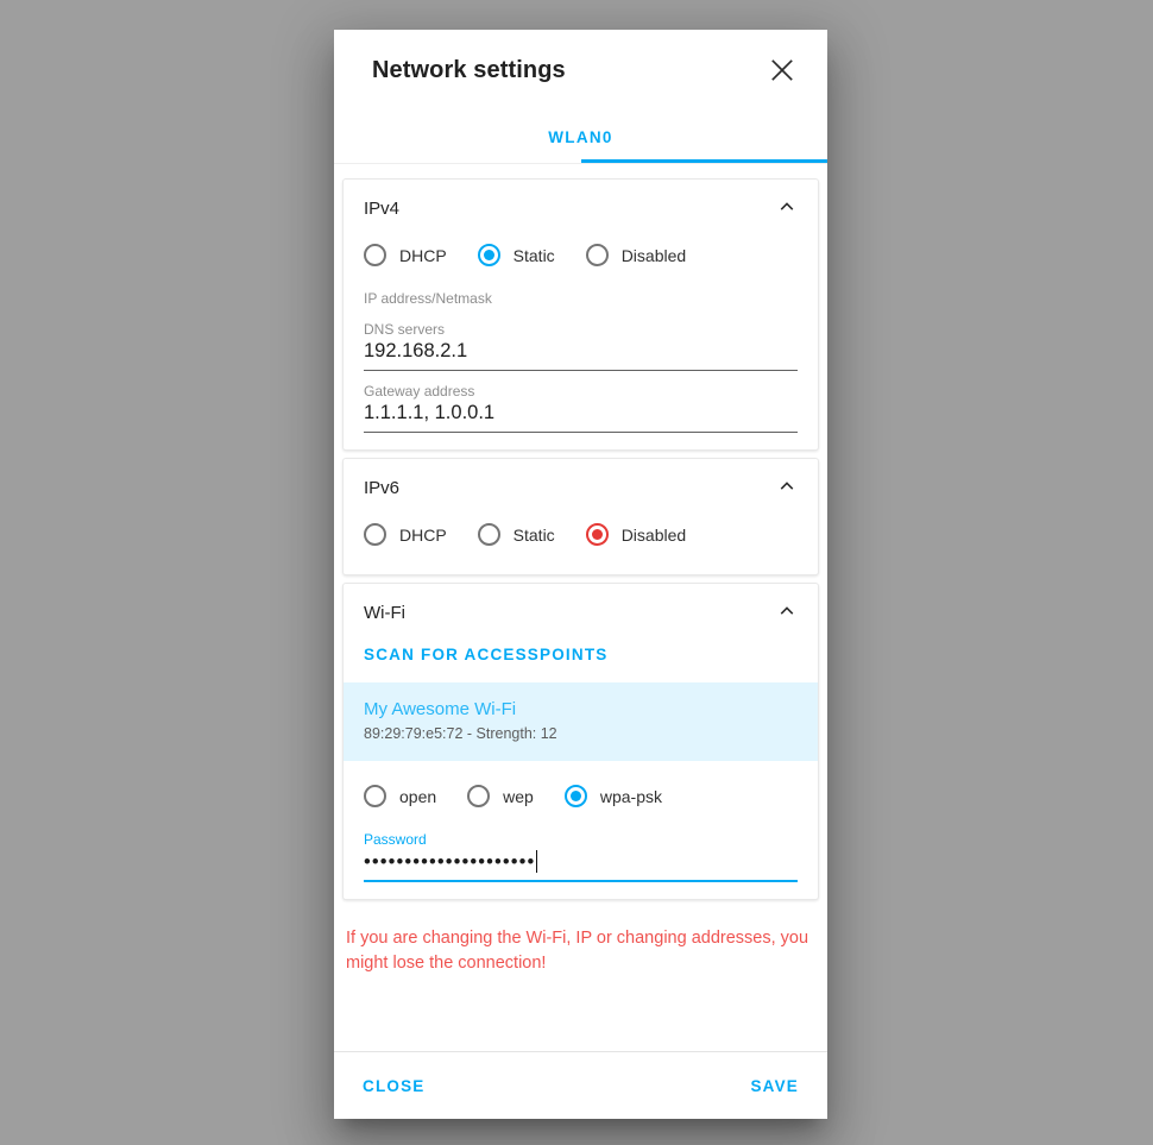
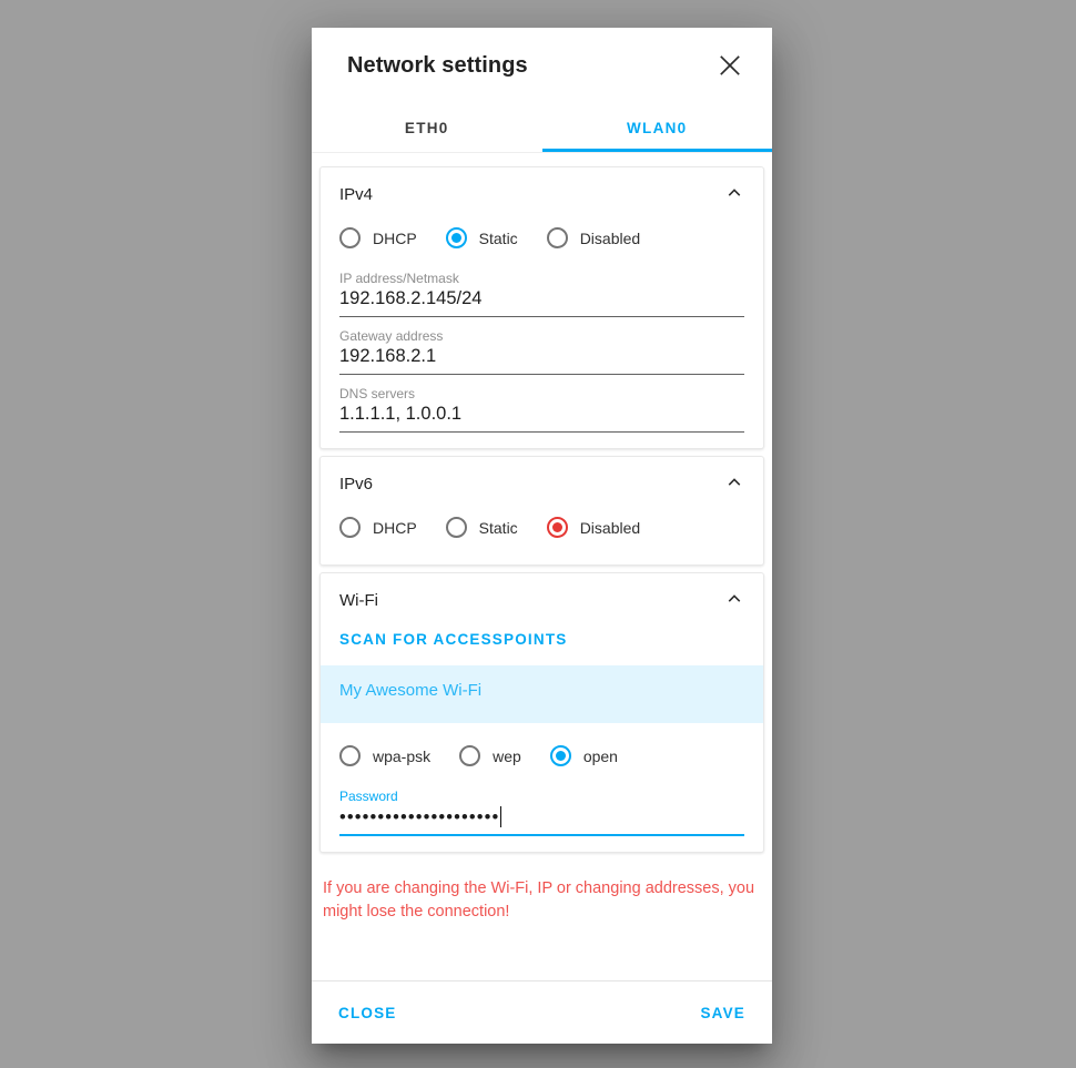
  Network settings
+ ETH0
  WLAN0
  IPv4
  DHCP
  Static
  Disabled
  IP address/Netmask
+ 192.168.2.145/24
- DNS servers
+ Gateway address
  192.168.2.1
- Gateway address
+ DNS servers
  1.1.1.1, 1.0.0.1
  IPv6
  DHCP
  Static
  Disabled
  Wi-Fi
  SCAN FOR ACCESSPOINTS
  My Awesome Wi-Fi
- 89:29:79:e5:72 - Strength: 12
- open
+ wpa-psk
  wep
- wpa-psk
+ open
  Password
  •••••••••••••••••••••
  If you are changing the Wi-Fi, IP or changing addresses, you might lose the connection!
  CLOSE
  SAVE
